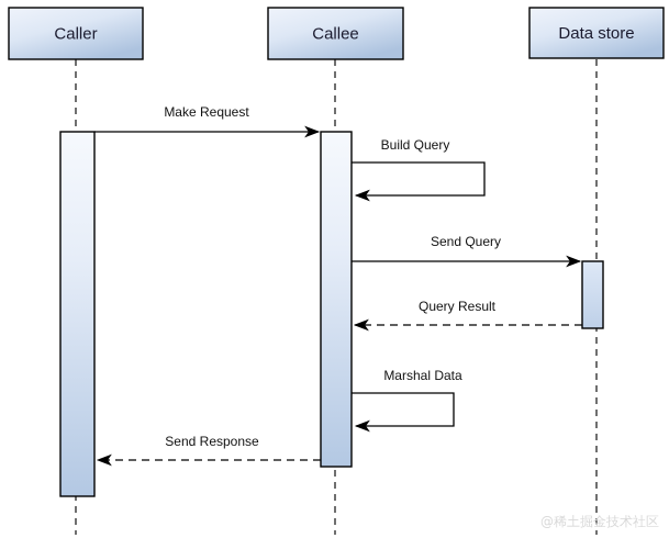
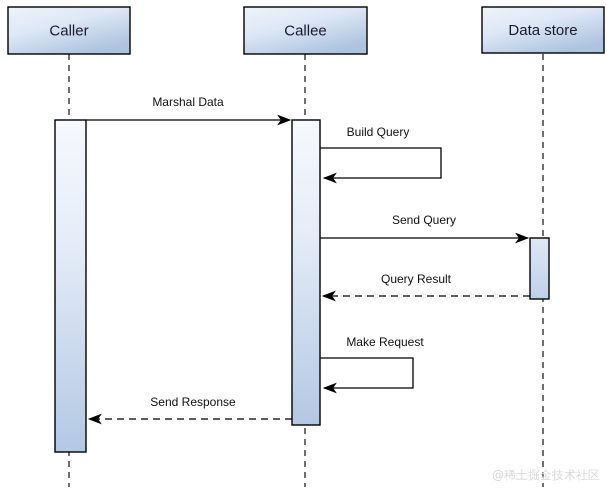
  Caller
  Callee
  Data store
- Make Request
+ Marshal Data
  Build Query
  Send Query
  Query Result
- Marshal Data
+ Make Request
  Send Response
  @稀土掘金技术社区
